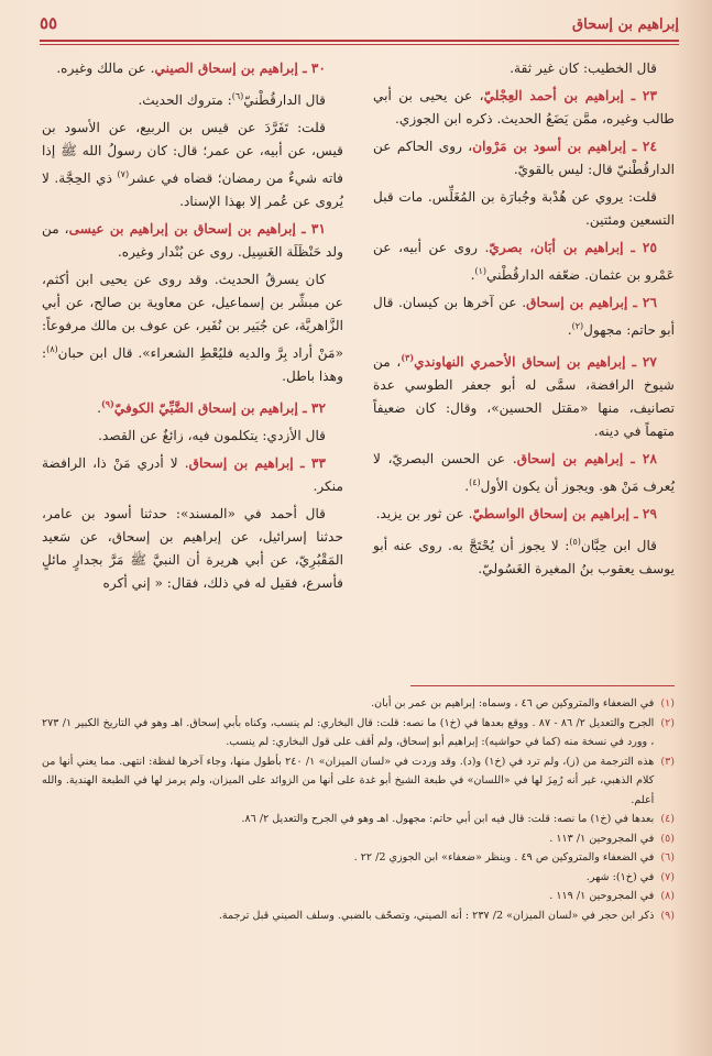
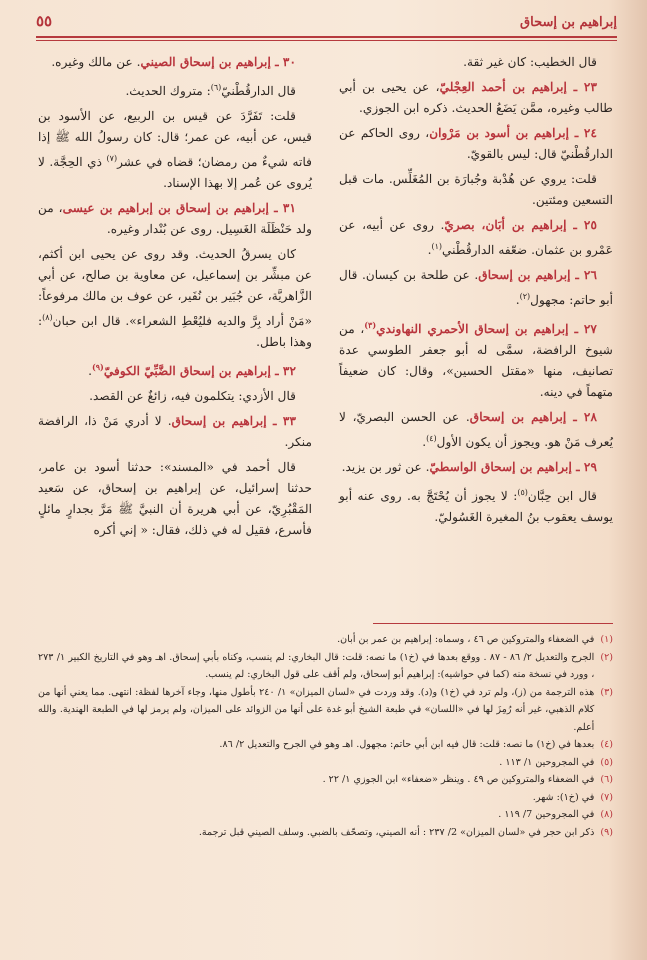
  إبراهيم بن إسحاق
  ٥٥
  قال الخطيب: كان غير ثقة.
  ٢٣ ـ إبراهيم بن أحمد العِجْليّ، عن يحيى بن أبي طالب وغيره، ممَّن يَضَعُ الحديث. ذكره ابن الجوزي.
  ٢٤ ـ إبراهيم بن أسود بن مَرْوان، روى الحاكم عن الدارقُطْنيّ قال: ليس بالقويّ.
  قلت: يروي عن هُدْبة وجُبارَة بن المُغَلِّس. مات قبل التسعين ومئتين.
  ٢٥ ـ إبراهيم بن أبَان، بصريّ. روى عن أبيه، عن عَمْرو بن عثمان. ضعّفه الدارقُطْني(١).
- ٢٦ ـ إبراهيم بن إسحاق. عن آخرها بن كيسان. قال أبو حاتم: مجهول(٢).
+ ٢٦ ـ إبراهيم بن إسحاق. عن طلحة بن كيسان. قال أبو حاتم: مجهول(٢).
  ٢٧ ـ إبراهيم بن إسحاق الأحمري النهاوندي(٣)، من شيوخ الرافضة، سمَّى له أبو جعفر الطوسي عدة تصانيف، منها «مقتل الحسين»، وقال: كان ضعيفاً متهماً في دينه.
  ٢٨ ـ إبراهيم بن إسحاق. عن الحسن البصريّ، لا يُعرف مَنْ هو. ويجوز أن يكون الأول(٤).
  ٢٩ ـ إبراهيم بن إسحاق الواسطيّ. عن ثور بن يزيد.
  قال ابن حِبَّان(٥): لا يجوز أن يُحْتَجَّ به. روى عنه أبو يوسف يعقوب بنُ المغيرة الغَسُوليّ.
  ٣٠ ـ إبراهيم بن إسحاق الصيني. عن مالك وغيره.
  قال الدارقُطْنيّ(٦): متروك الحديث.
  قلت: تَفَرَّدَ عن قيس بن الربيع، عن الأسود بن قيس، عن أبيه، عن عمر؛ قال: كان رسولُ الله ﷺ إذا فاته شيءٌ من رمضان؛ قضاه في عشر(٧) ذي الحِجَّة. لا يُروى عن عُمر إلا بهذا الإسناد.
  ٣١ ـ إبراهيم بن إسحاق بن إبراهيم بن عيسى، من ولد حَنْظَلَة الغَسِيل. روى عن بُنْدار وغيره.
  كان يسرقُ الحديث. وقد روى عن يحيى ابن أكثم، عن مبشِّر بن إسماعيل، عن معاوية بن صالح، عن أبي الزَّاهريَّة، عن جُبَير بن نُفَير، عن عوف بن مالك مرفوعاً: «مَنْ أراد بِرَّ والديه فليُعْطِ الشعراء». قال ابن حبان(٨): وهذا باطل.
  ٣٢ ـ إبراهيم بن إسحاق الضَّبِّيّ الكوفيّ(٩).
  قال الأزدي: يتكلمون فيه، زائغٌ عن القصد.
  ٣٣ ـ إبراهيم بن إسحاق. لا أدري مَنْ ذا، الرافضة منكر.
  قال أحمد في «المسند»: حدثنا أسود بن عامر، حدثنا إسرائيل، عن إبراهيم بن إسحاق، عن سَعيد المَقْبُرِيّ، عن أبي هريرة أن النبيَّ ﷺ مَرَّ بجدارٍ مائلٍ فأسرع، فقيل له في ذلك، فقال: « إني أكره
  (١)
  في الضعفاء والمتروكين ص ٤٦ ، وسماه: إبراهيم بن عمر بن أبان.
  (٢)
  الجرح والتعديل ٢/ ٨٦ - ٨٧ . ووقع بعدها في (خ١) ما نصه: قلت: قال البخاري: لم ينسب، وكناه بأبي إسحاق. اهـ وهو في التاريخ الكبير ١/ ٢٧٣ ، وورد في نسخة منه (كما في حواشيه): إبراهيم أبو إسحاق، ولم أقف على قول البخاري: لم ينسب.
  (٣)
  هذه الترجمة من (ز)، ولم ترد في (خ١) و(د). وقد وردت في «لسان الميزان» ١/ ٢٤٠ بأطول منها، وجاء آخرها لفظة: انتهى. مما يعني أنها من كلام الذهبي، غير أنه رُمِزَ لها في «اللسان» في طبعة الشيخ أبو غدة على أنها من الزوائد على الميزان، ولم يرمز لها في الطبعة الهندية. والله أعلم.
  (٤)
  بعدها في (خ١) ما نصه: قلت: قال فيه ابن أبي حاتم: مجهول. اهـ وهو في الجرح والتعديل ٢/ ٨٦.
  (٥)
  في المجروحين ١/ ١١٣ .
  (٦)
- في الضعفاء والمتروكين ص ٤٩ . وينظر «ضعفاء» ابن الجوزي 2/ ٢٢ .
+ في الضعفاء والمتروكين ص ٤٩ . وينظر «ضعفاء» ابن الجوزي ١/ ٢٢ .
  (٧)
  في (خ١): شهر.
  (٨)
- في المجروحين ١/ ١١٩ .
+ في المجروحين 7/ ١١٩ .
  (٩)
  ذكر ابن حجر في «لسان الميزان» 2/ ٢٣٧ : أنه الصيني، وتصحّف بالضبي. وسلف الصيني قبل ترجمة.
